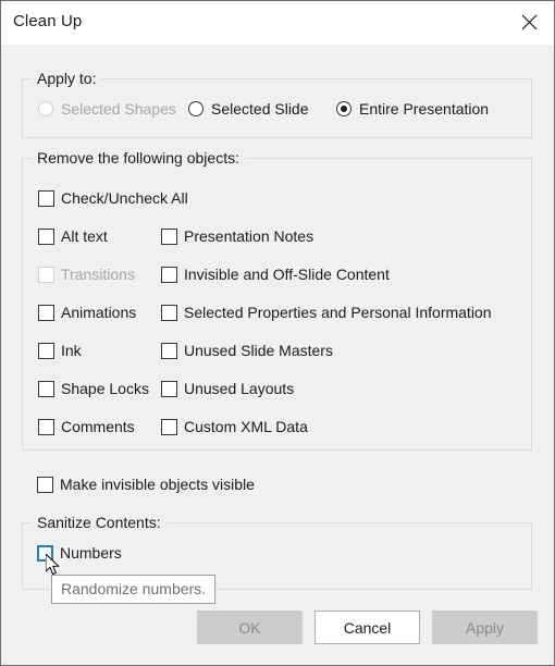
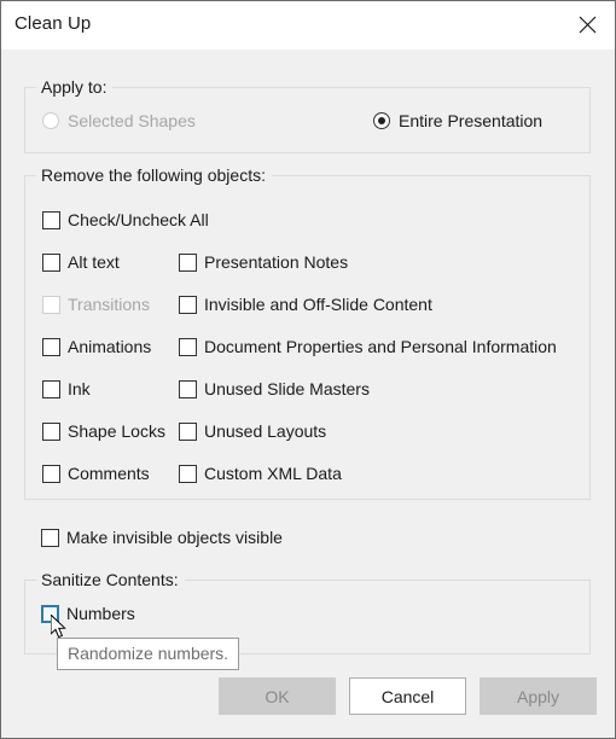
  Clean Up
  Apply to:
  Selected Shapes
- Selected Slide
  Entire Presentation
  Remove the following objects:
  Check/Uncheck All
  Alt text
  Transitions
  Animations
  Ink
  Shape Locks
  Comments
  Presentation Notes
  Invisible and Off-Slide Content
- Selected Properties and Personal Information
+ Document Properties and Personal Information
  Unused Slide Masters
  Unused Layouts
  Custom XML Data
  Make invisible objects visible
  Sanitize Contents:
  Numbers
  Randomize numbers.
  OK
  Cancel
  Apply
